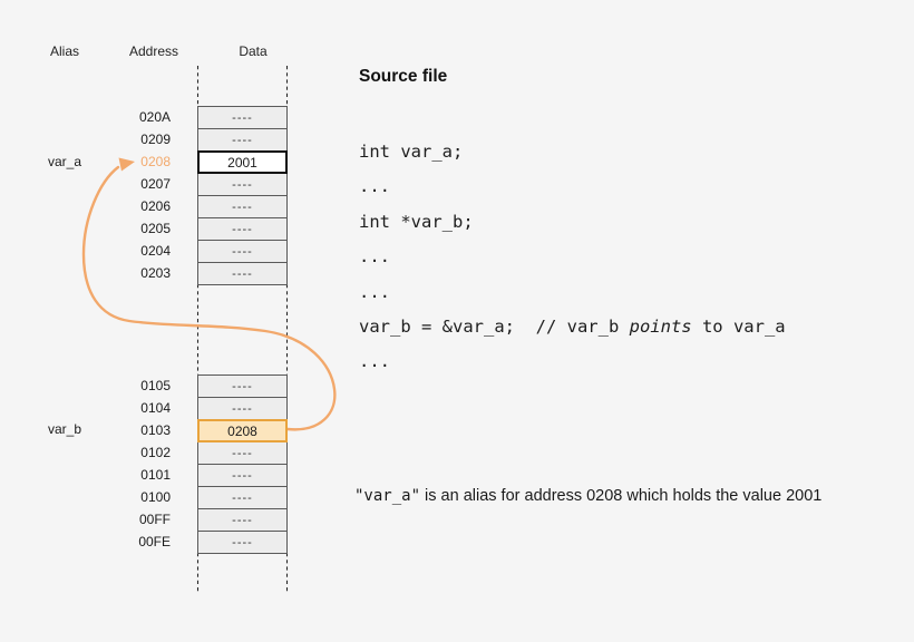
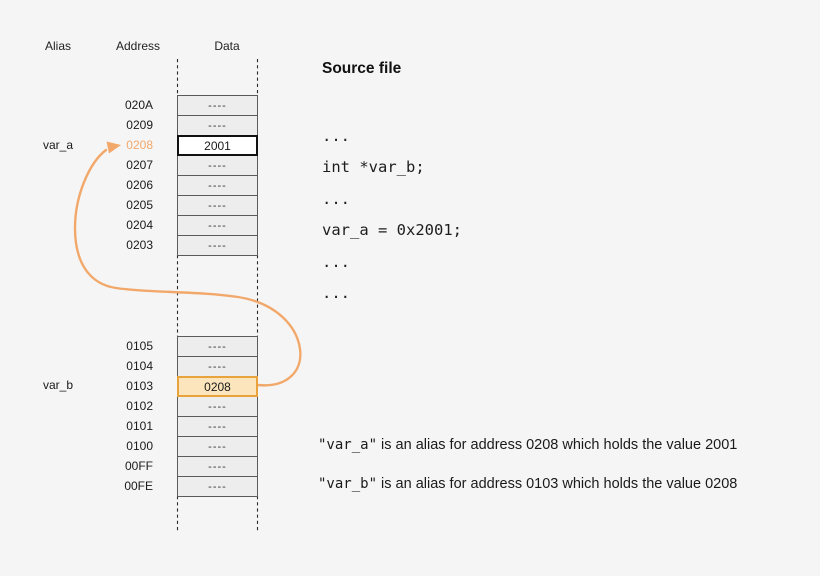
  Alias
  Address
  Data
  var_a
  var_b
  020A
  ----
  0209
  ----
  0208
  2001
  0207
  ----
  0206
  ----
  0205
  ----
  0204
  ----
  0203
  ----
  0105
  ----
  0104
  ----
  0103
  0208
  0102
  ----
  0101
  ----
  0100
  ----
  00FF
  ----
  00FE
  ----
  Source file
- int var_a;
  ...
  int *var_b;
  ...
+ var_a = 0x2001;
  ...
- var_b = &var_a; // var_b points to var_a
  ...
  "var_a" is an alias for address 0208 which holds the value 2001
+ "var_b" is an alias for address 0103 which holds the value 0208
